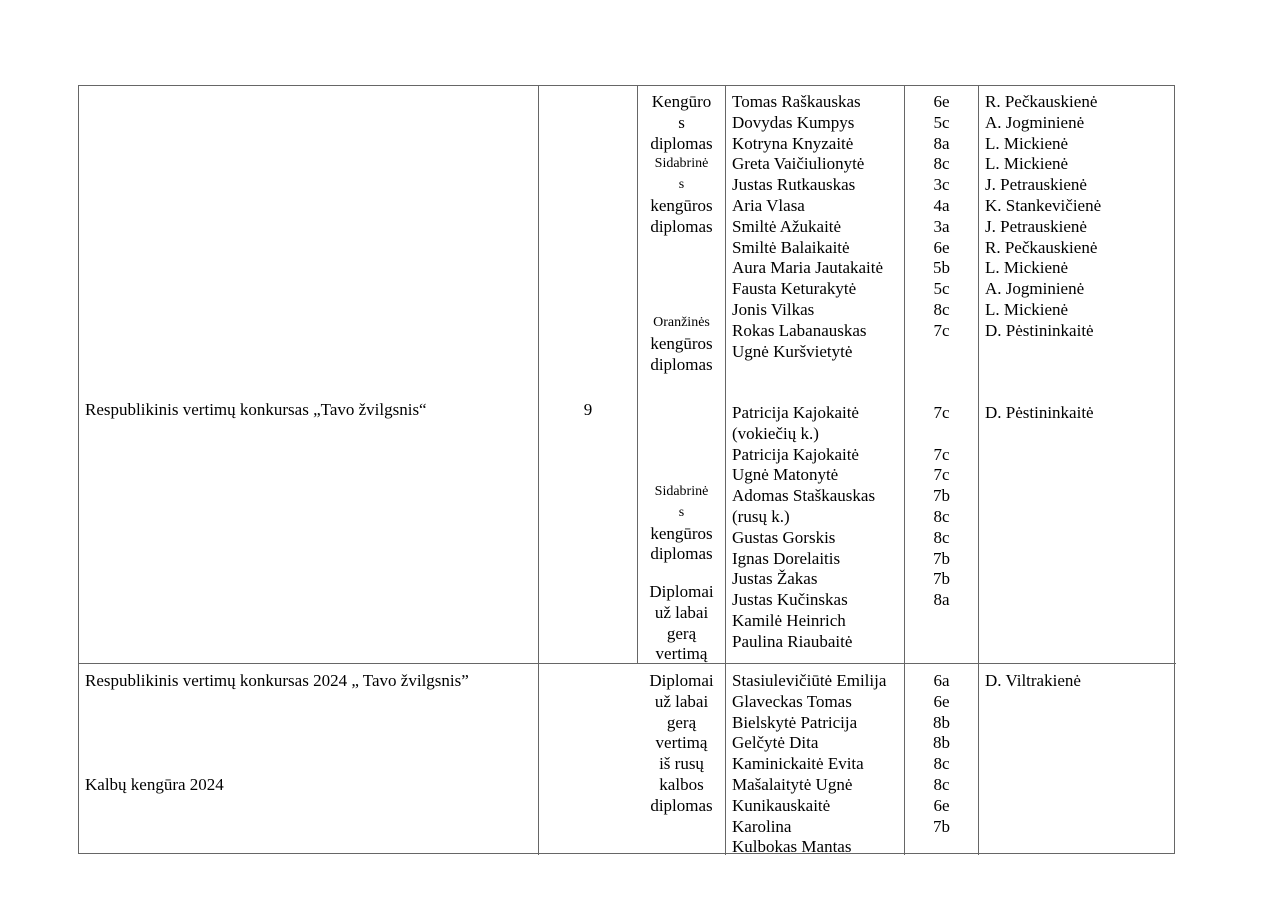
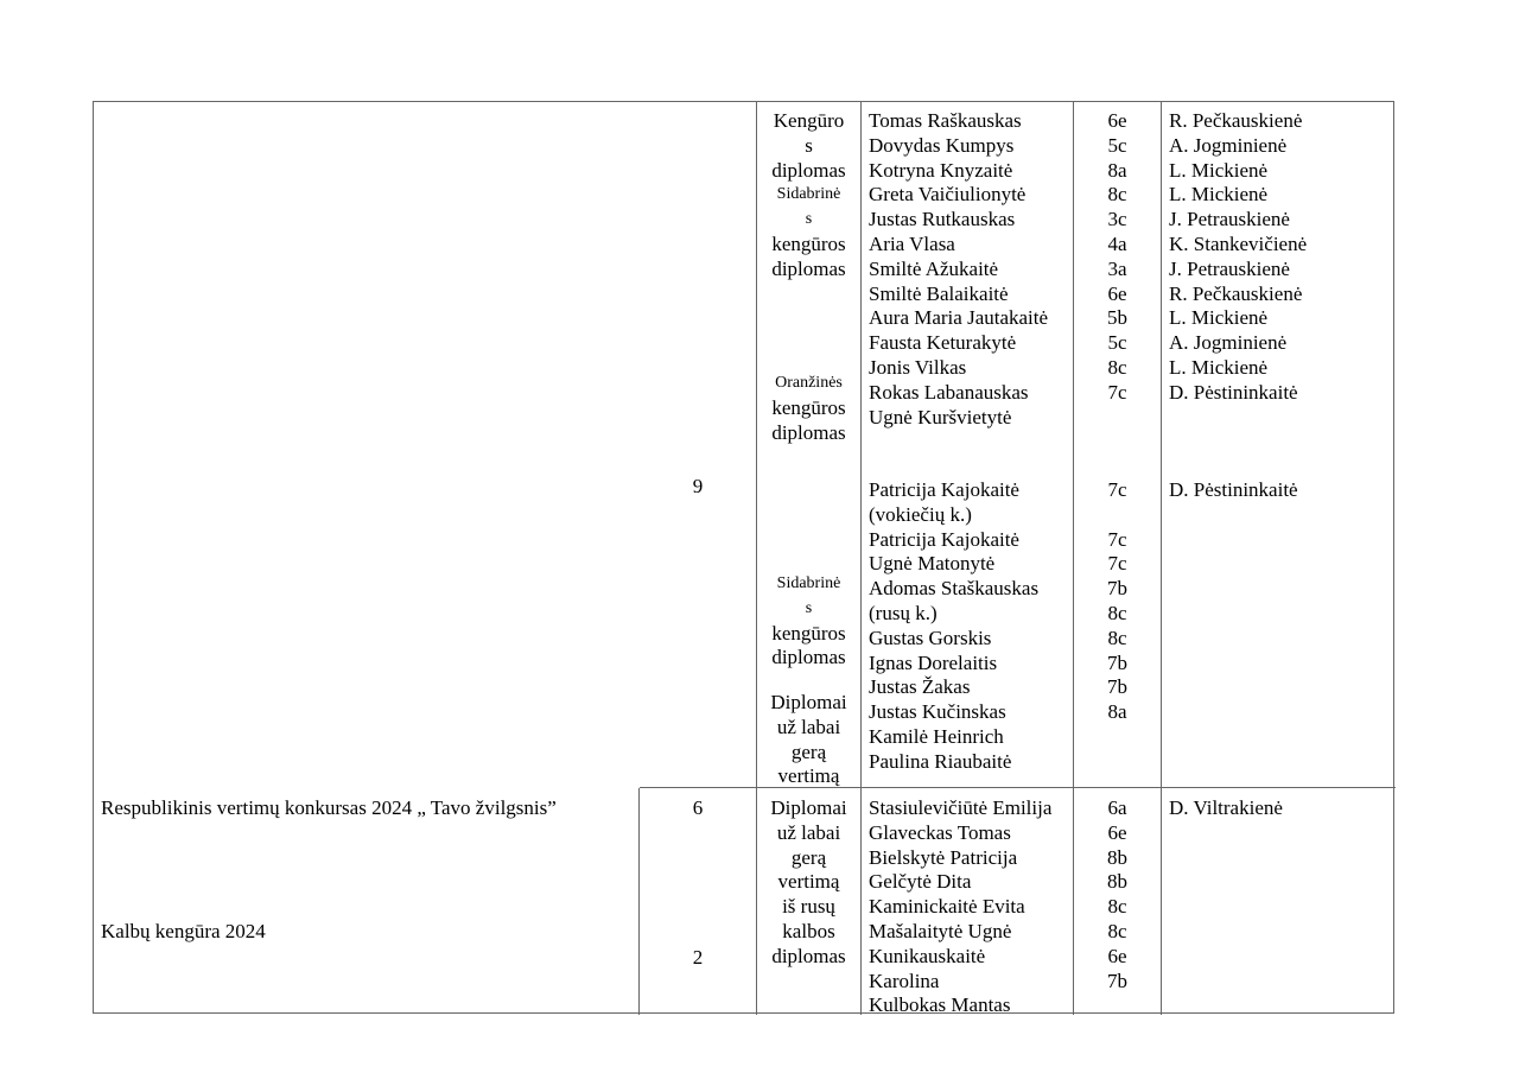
- Respublikinis vertimų konkursas „Tavo žvilgsnis“
  9
  Kengūro
  s
  diplomas
  Sidabrinė
  s
  kengūros
  diplomas
  Oranžinės
  kengūros
  diplomas
  Sidabrinė
  s
  kengūros
  diplomas
  Diplomai
  už labai
  gerą
  vertimą
  Tomas Raškauskas
  Dovydas Kumpys
  Kotryna Knyzaitė
  Greta Vaičiulionytė
  Justas Rutkauskas
  Aria Vlasa
  Smiltė Ažukaitė
  Smiltė Balaikaitė
  Aura Maria Jautakaitė
  Fausta Keturakytė
  Jonis Vilkas
  Rokas Labanauskas
  Ugnė Kuršvietytė
  Patricija Kajokaitė
  (vokiečių k.)
  Patricija Kajokaitė
  Ugnė Matonytė
  Adomas Staškauskas
  (rusų k.)
  Gustas Gorskis
  Ignas Dorelaitis
  Justas Žakas
  Justas Kučinskas
  Kamilė Heinrich
  Paulina Riaubaitė
  6e
  5c
  8a
  8c
  3c
  4a
  3a
  6e
  5b
  5c
  8c
  7c
  7c
  7c
  7c
  7b
  8c
  8c
  7b
  7b
  8a
  R. Pečkauskienė
  A. Jogminienė
  L. Mickienė
  L. Mickienė
  J. Petrauskienė
  K. Stankevičienė
  J. Petrauskienė
  R. Pečkauskienė
  L. Mickienė
  A. Jogminienė
  L. Mickienė
  D. Pėstininkaitė
  D. Pėstininkaitė
  Respublikinis vertimų konkursas 2024 „ Tavo žvilgsnis”
  Kalbų kengūra 2024
+ 6
+ 2
  Diplomai
  už labai
  gerą
  vertimą
  iš rusų
  kalbos
  diplomas
  Stasiulevičiūtė Emilija
  Glaveckas Tomas
  Bielskytė Patricija
  Gelčytė Dita
  Kaminickaitė Evita
  Mašalaitytė Ugnė
  Kunikauskaitė
  Karolina
  Kulbokas Mantas
  6a
  6e
  8b
  8b
  8c
  8c
  6e
  7b
  D. Viltrakienė
